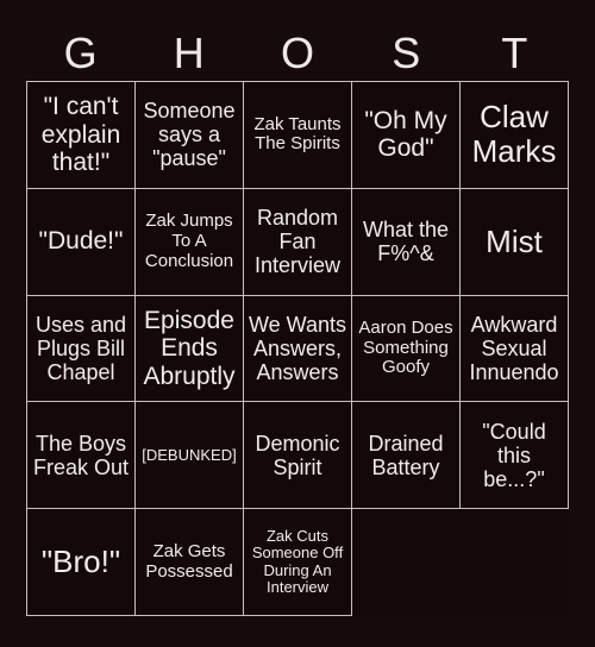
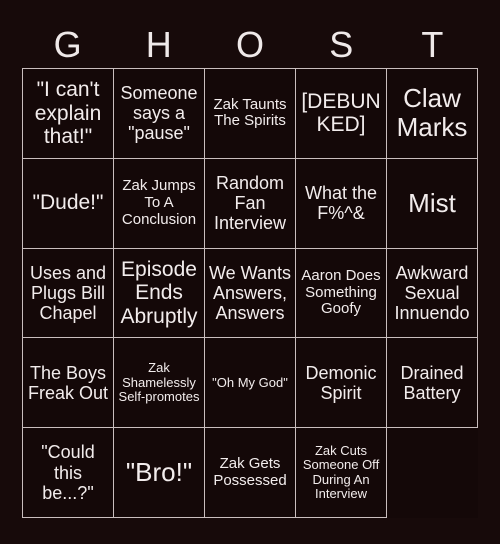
  G
  H
  O
  S
  T
  "I can't explain that!"
  Someone says a "pause"
  Zak Taunts The Spirits
- "Oh My God"
+ [DEBUNKED]
  Claw Marks
  "Dude!"
  Zak Jumps To A Conclusion
  Random Fan Interview
  What the F%^&
  Mist
  Uses and Plugs Bill Chapel
  Episode Ends Abruptly
  We Wants Answers, Answers
  Aaron Does Something Goofy
  Awkward Sexual Innuendo
  The Boys Freak Out
+ Zak Shamelessly Self-promotes
- [DEBUNKED]
+ "Oh My God"
  Demonic Spirit
  Drained Battery
  "Could this be...?"
  "Bro!"
  Zak Gets Possessed
  Zak Cuts Someone Off During An Interview
